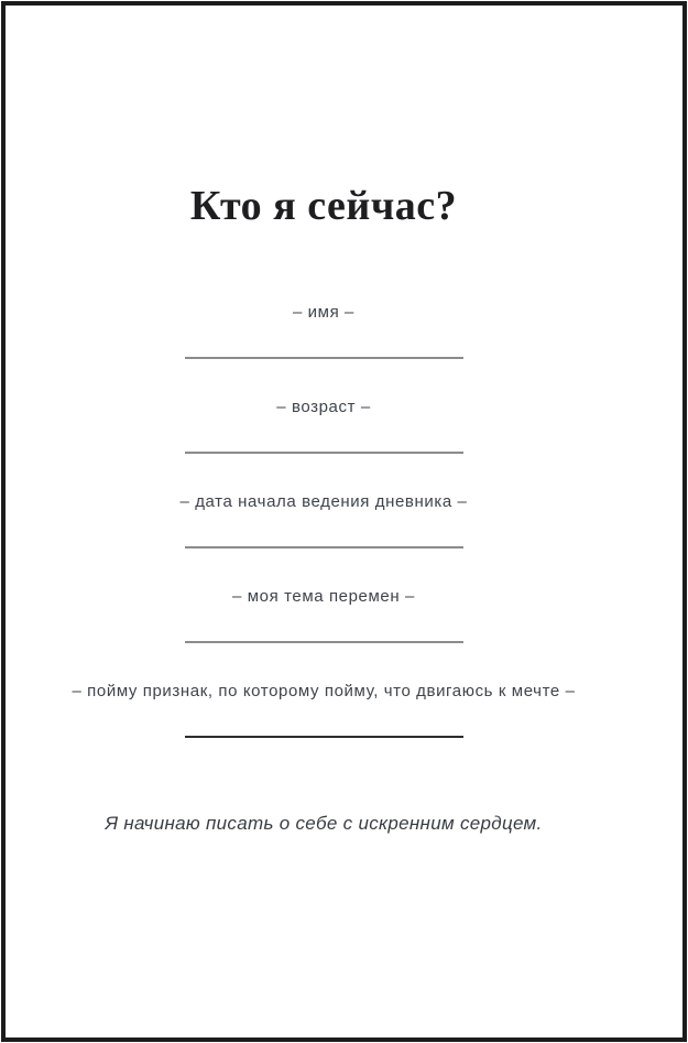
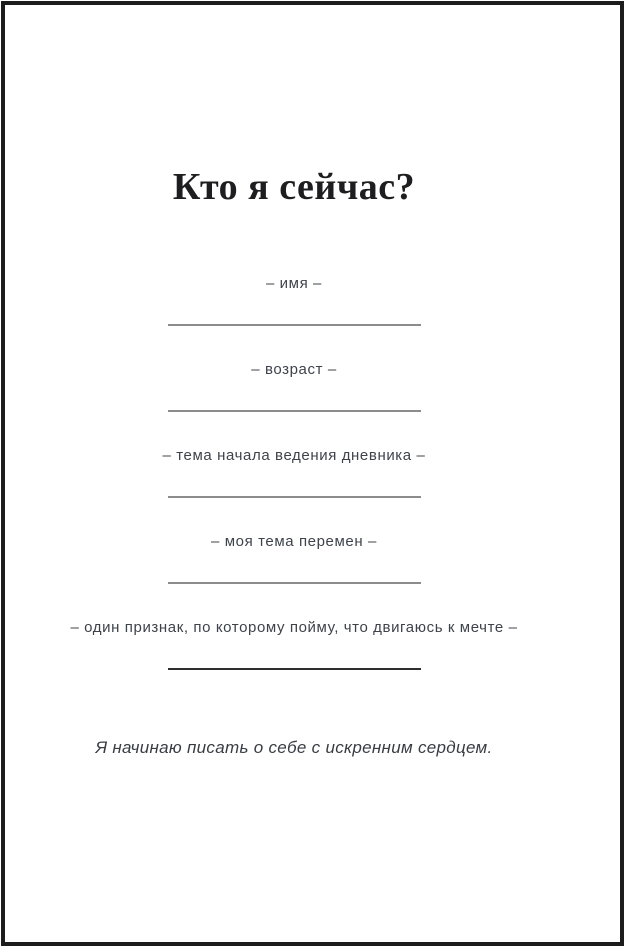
  Кто я сейчас?
  – имя –
  – возраст –
- – дата начала ведения дневника –
+ – тема начала ведения дневника –
  – моя тема перемен –
- – пойму признак, по которому пойму, что двигаюсь к мечте –
+ – один признак, по которому пойму, что двигаюсь к мечте –
  Я начинаю писать о себе с искренним сердцем.
